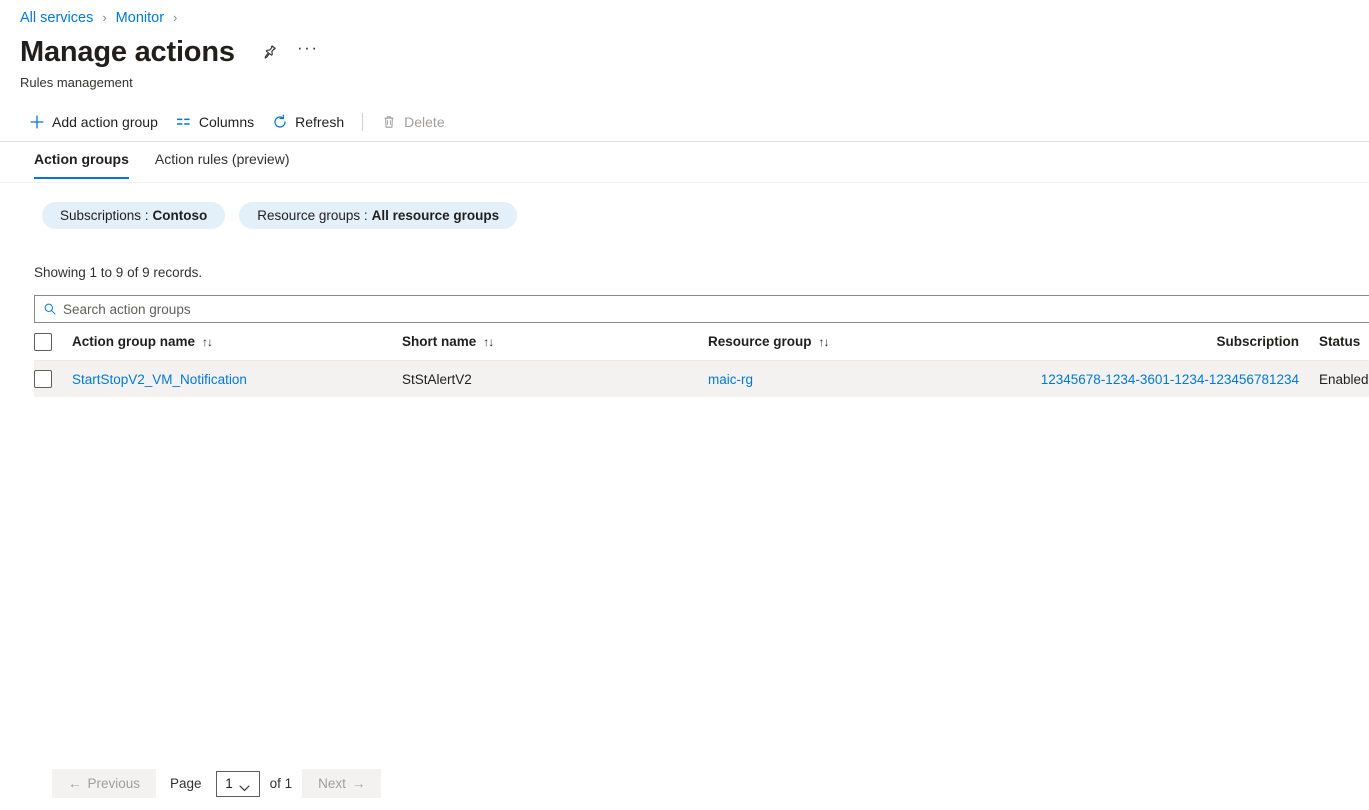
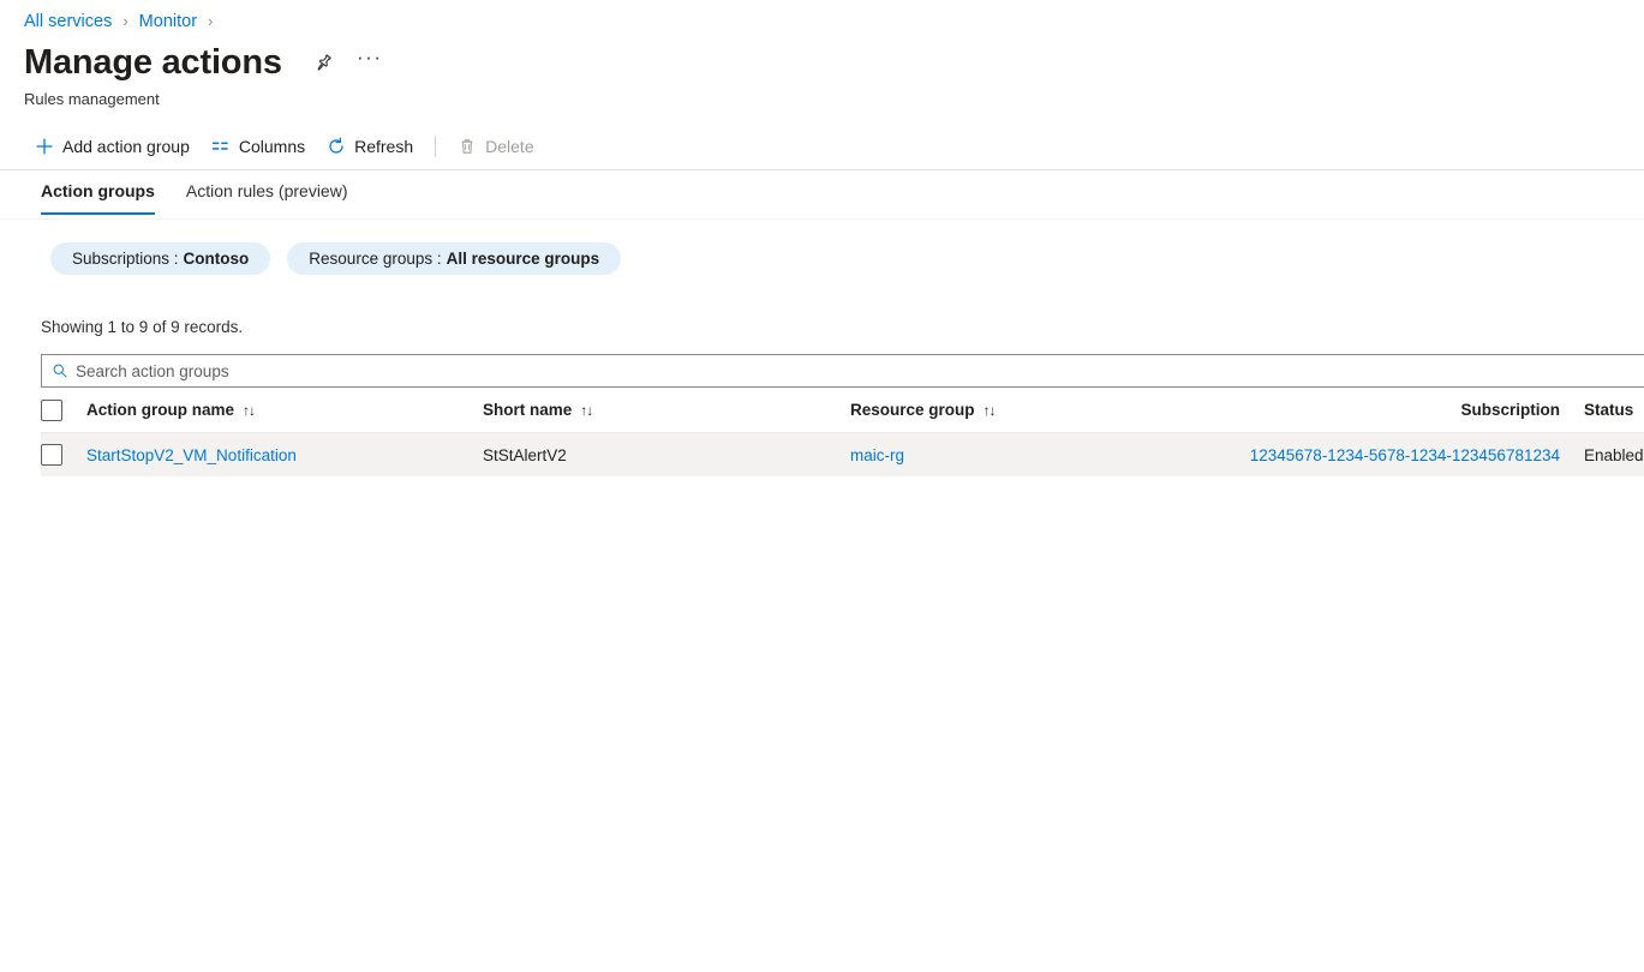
  All services
  ›
  Monitor
  ›
  Manage actions
  ···
  Rules management
  Add action group
  Columns
  Refresh
  Delete
  Action groups
  Action rules (preview)
  Subscriptions :
  Contoso
  Resource groups :
  All resource groups
  Showing 1 to 9 of 9 records.
  Search action groups
  Action group name
  ↑↓
  Short name
  ↑↓
  Resource group
  ↑↓
  Subscription
  Status
  StartStopV2_VM_Notification
  StStAlertV2
  maic-rg
- 12345678-1234-3601-1234-123456781234
+ 12345678-1234-5678-1234-123456781234
  Enabled
- ←
- Previous
- Page
- 1
- of 1
- Next
- →
